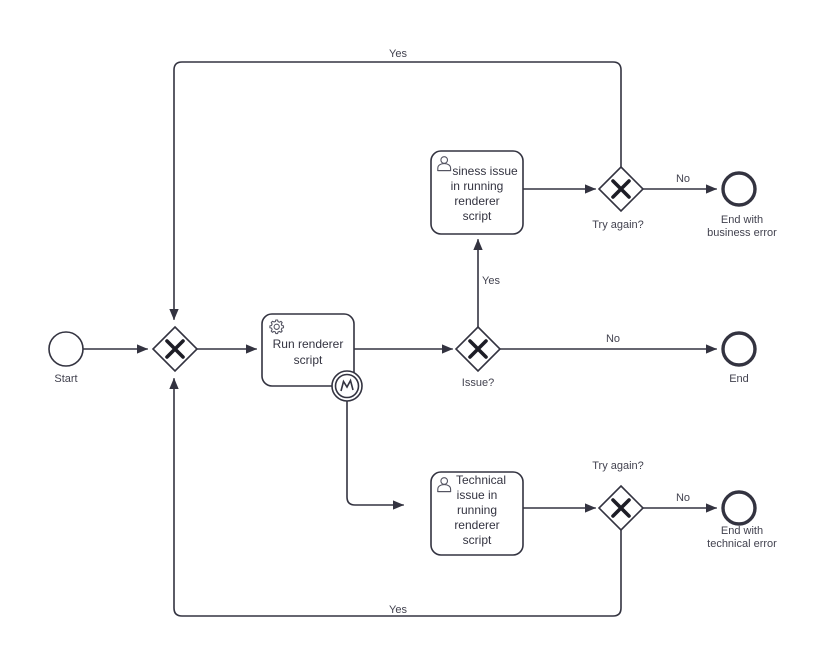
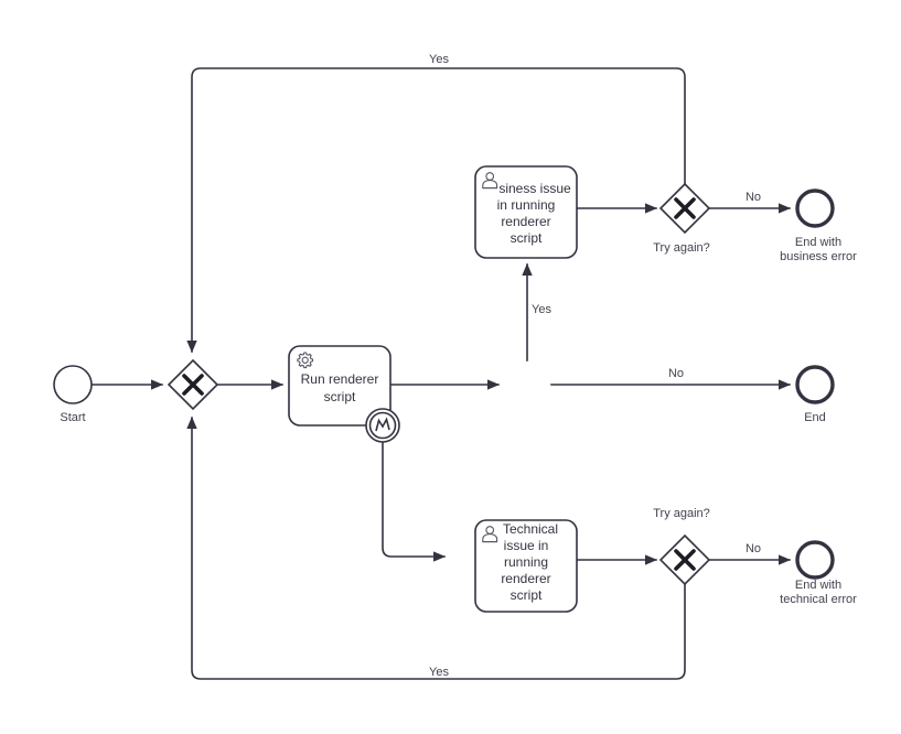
  No
  Yes
  No
  Yes
  No
  Yes
  Start
  Run renderer
  script
- Issue?
  siness issue
  in running
  renderer
  script
  Try again?
  End with
  business error
  End
  Technical
  issue in
  running
  renderer
  script
  Try again?
  End with
  technical error
